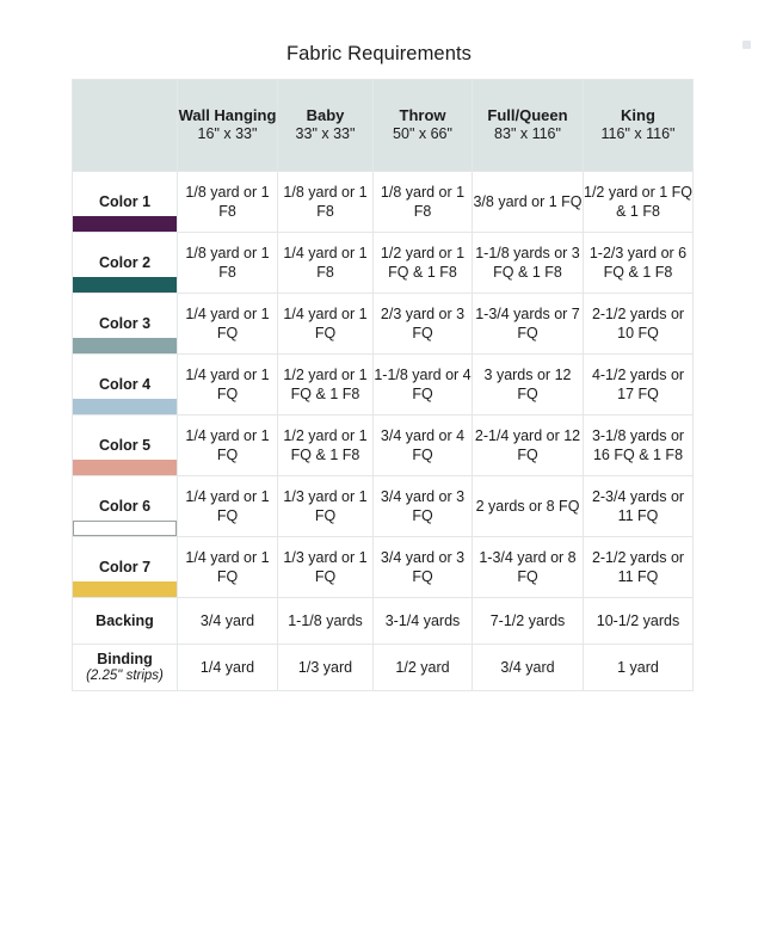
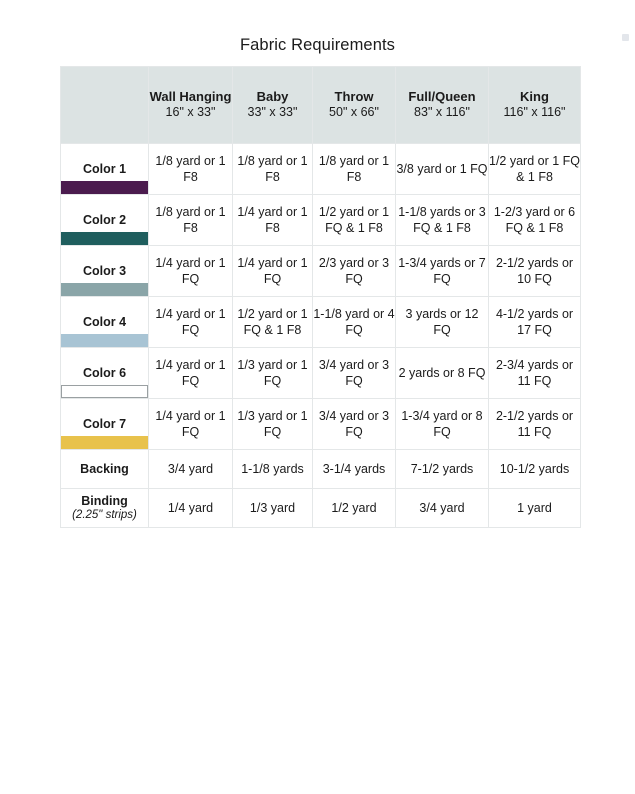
  Fabric Requirements
  	Wall Hanging 16" x 33"	Baby 33" x 33"	Throw 50" x 66"	Full/Queen 83" x 116"	King 116" x 116"
  Color 1	1/8 yard or 1 F8	1/8 yard or 1 F8	1/8 yard or 1 F8	3/8 yard or 1 FQ	1/2 yard or 1 FQ & 1 F8
  Color 2	1/8 yard or 1 F8	1/4 yard or 1 F8	1/2 yard or 1 FQ & 1 F8	1-1/8 yards or 3 FQ & 1 F8	1-2/3 yard or 6 FQ & 1 F8
  Color 3	1/4 yard or 1 FQ	1/4 yard or 1 FQ	2/3 yard or 3 FQ	1-3/4 yards or 7 FQ	2-1/2 yards or 10 FQ
  Color 4	1/4 yard or 1 FQ	1/2 yard or 1 FQ & 1 F8	1-1/8 yard or 4 FQ	3 yards or 12 FQ	4-1/2 yards or 17 FQ
- Color 5	1/4 yard or 1 FQ	1/2 yard or 1 FQ & 1 F8	3/4 yard or 4 FQ	2-1/4 yard or 12 FQ	3-1/8 yards or 16 FQ & 1 F8
  Color 6	1/4 yard or 1 FQ	1/3 yard or 1 FQ	3/4 yard or 3 FQ	2 yards or 8 FQ	2-3/4 yards or 11 FQ
  Color 7	1/4 yard or 1 FQ	1/3 yard or 1 FQ	3/4 yard or 3 FQ	1-3/4 yard or 8 FQ	2-1/2 yards or 11 FQ
  Backing	3/4 yard	1-1/8 yards	3-1/4 yards	7-1/2 yards	10-1/2 yards
  Binding (2.25" strips)	1/4 yard	1/3 yard	1/2 yard	3/4 yard	1 yard
